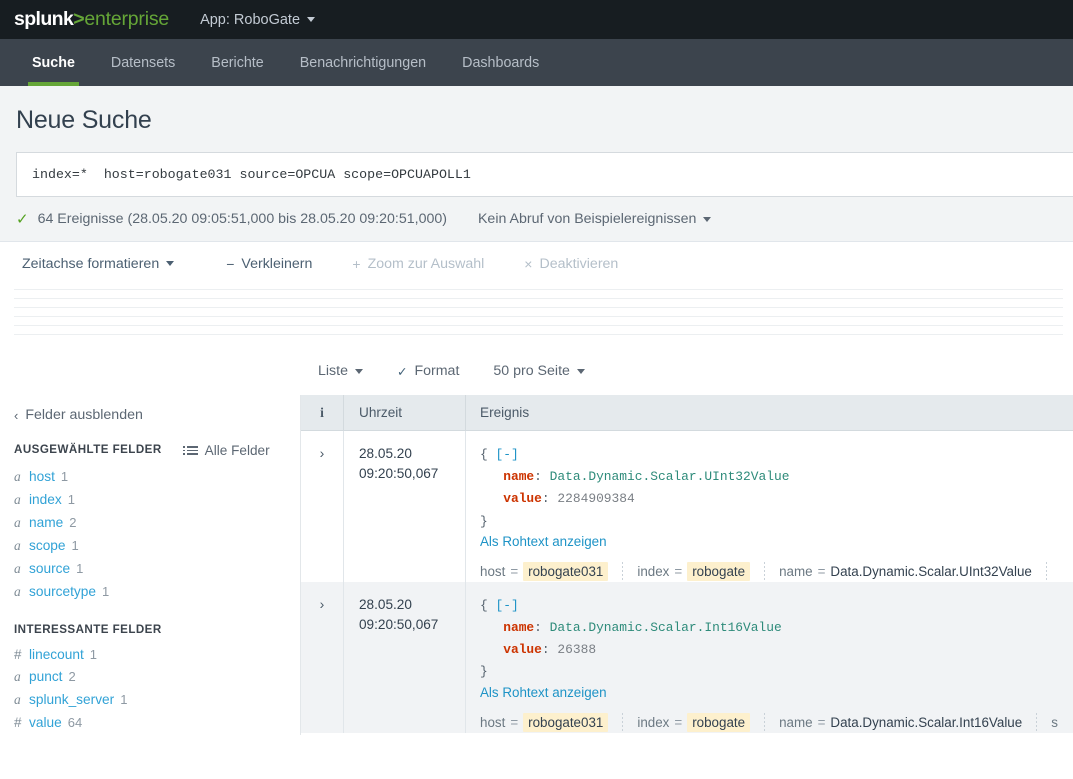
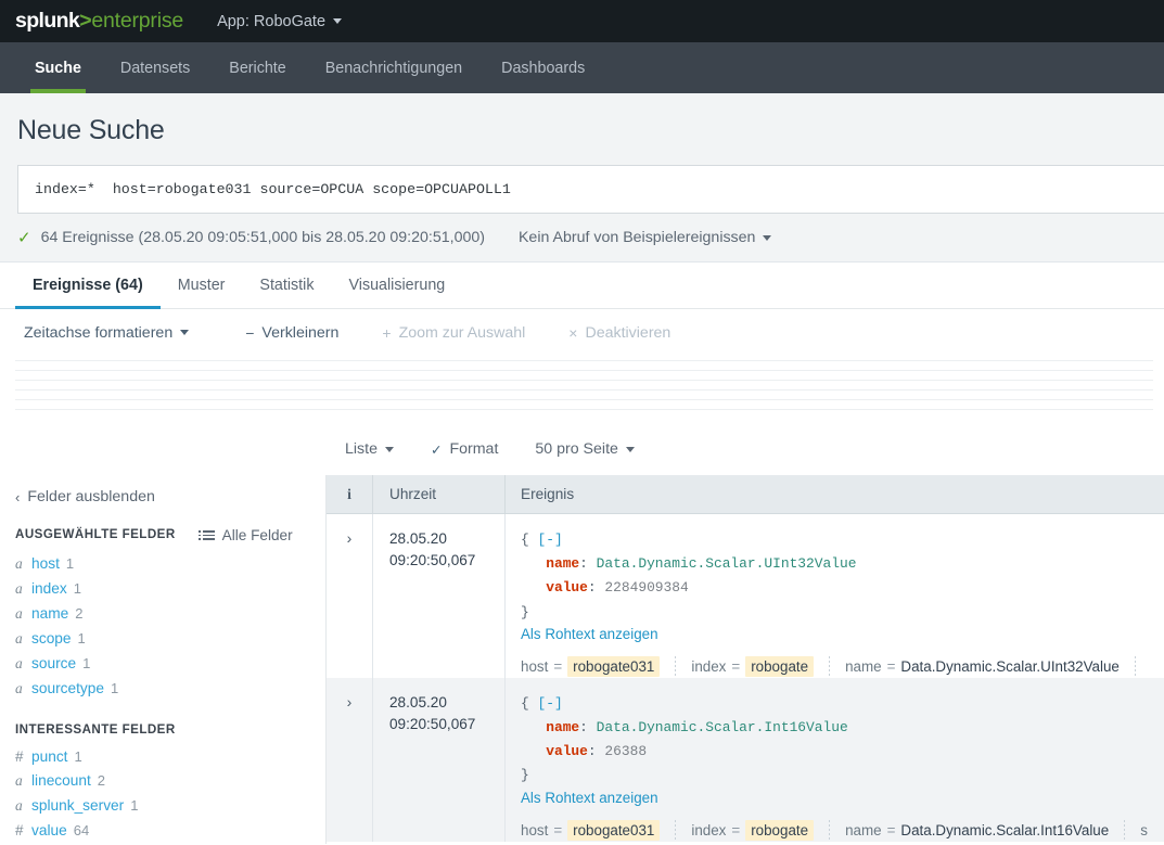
  splunk
  >
  enterprise
  App: RoboGate
  Suche
  Datensets
  Berichte
  Benachrichtigungen
  Dashboards
  Neue Suche
  index=* host=robogate031 source=OPCUA scope=OPCUAPOLL1
  ✓
  64 Ereignisse (28.05.20 09:05:51,000 bis 28.05.20 09:20:51,000)
  Kein Abruf von Beispielereignissen
+ Ereignisse (64)
+ Muster
+ Statistik
+ Visualisierung
  Zeitachse formatieren
  −
  Verkleinern
  +
  Zoom zur Auswahl
  ×
  Deaktivieren
  Liste
  ✓
  Format
  50 pro Seite
  ‹
  Felder ausblenden
  AUSGEWÄHLTE FELDER
  Alle Felder
  a
  host
  1
  a
  index
  1
  a
  name
  2
  a
  scope
  1
  a
  source
  1
  a
  sourcetype
  1
  INTERESSANTE FELDER
  #
- linecount
+ punct
  1
  a
- punct
+ linecount
  2
  a
  splunk_server
  1
  #
  value
  64
  i
  Uhrzeit
  Ereignis
  ›
  28.05.20
  09:20:50,067
  { [-] name: Data.Dynamic.Scalar.UInt32Value value: 2284909384 }
  Als Rohtext anzeigen
  host
  =
  robogate031
  index
  =
  robogate
  name
  =
  Data.Dynamic.Scalar.UInt32Value
  ›
  28.05.20
  09:20:50,067
  { [-] name: Data.Dynamic.Scalar.Int16Value value: 26388 }
  Als Rohtext anzeigen
  host
  =
  robogate031
  index
  =
  robogate
  name
  =
  Data.Dynamic.Scalar.Int16Value
  s
